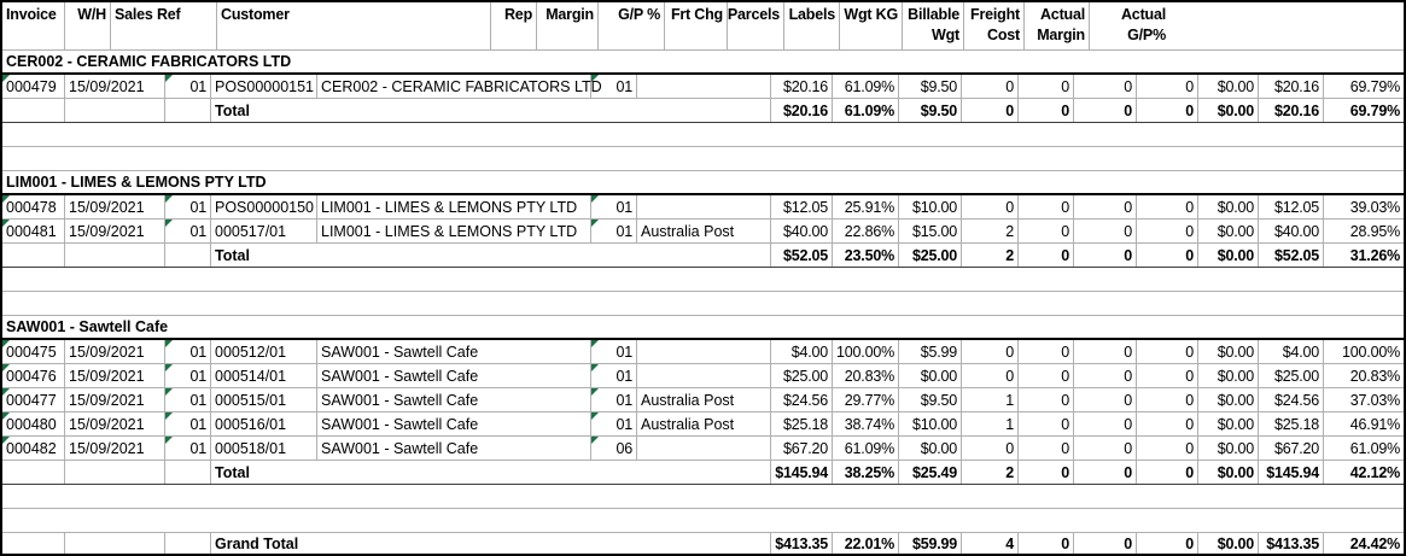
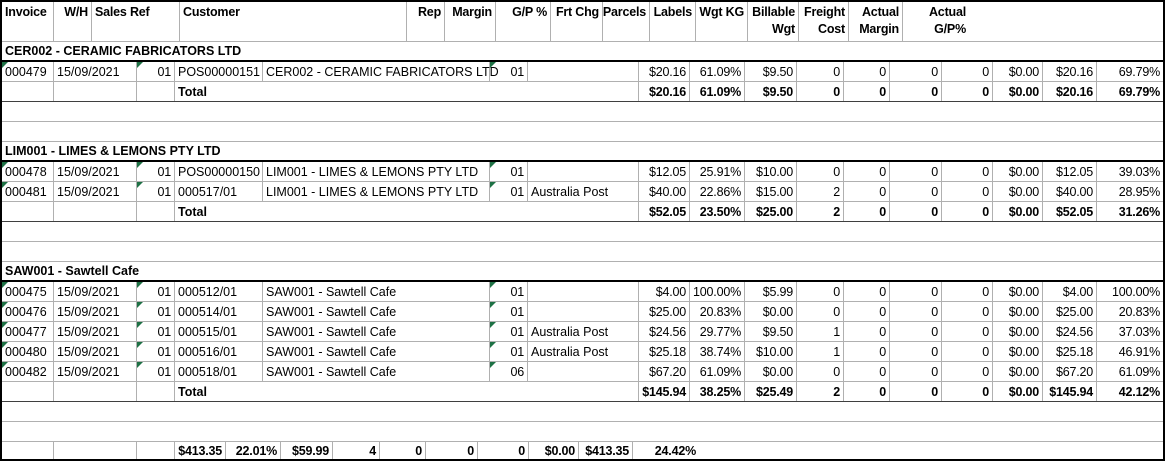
  Invoice
  W/H
  Sales Ref
  Customer
  Rep
  Margin
  G/P %
  Frt Chg
  Parcels
  Labels
  Wgt KG
  Billable
  Wgt
  Freight
  Cost
  Actual
  Margin
  Actual
  G/P%
  CER002 - CERAMIC FABRICATORS LTD
  000479
  15/09/2021
  01
  POS00000151
  CER002 - CERAMIC FABRICATORS LTD
  01
  $20.16
  61.09%
  $9.50
  0
  0
  0
  0
  $0.00
  $20.16
  69.79%
  Total
  $20.16
  61.09%
  $9.50
  0
  0
  0
  0
  $0.00
  $20.16
  69.79%
  LIM001 - LIMES & LEMONS PTY LTD
  000478
  15/09/2021
  01
  POS00000150
  LIM001 - LIMES & LEMONS PTY LTD
  01
  $12.05
  25.91%
  $10.00
  0
  0
  0
  0
  $0.00
  $12.05
  39.03%
  000481
  15/09/2021
  01
  000517/01
  LIM001 - LIMES & LEMONS PTY LTD
  01
  Australia Post
  $40.00
  22.86%
  $15.00
  2
  0
  0
  0
  $0.00
  $40.00
  28.95%
  Total
  $52.05
  23.50%
  $25.00
  2
  0
  0
  0
  $0.00
  $52.05
  31.26%
  SAW001 - Sawtell Cafe
  000475
  15/09/2021
  01
  000512/01
  SAW001 - Sawtell Cafe
  01
  $4.00
  100.00%
  $5.99
  0
  0
  0
  0
  $0.00
  $4.00
  100.00%
  000476
  15/09/2021
  01
  000514/01
  SAW001 - Sawtell Cafe
  01
  $25.00
  20.83%
  $0.00
  0
  0
  0
  0
  $0.00
  $25.00
  20.83%
  000477
  15/09/2021
  01
  000515/01
  SAW001 - Sawtell Cafe
  01
  Australia Post
  $24.56
  29.77%
  $9.50
  1
  0
  0
  0
  $0.00
  $24.56
  37.03%
  000480
  15/09/2021
  01
  000516/01
  SAW001 - Sawtell Cafe
  01
  Australia Post
  $25.18
  38.74%
  $10.00
  1
  0
  0
  0
  $0.00
  $25.18
  46.91%
  000482
  15/09/2021
  01
  000518/01
  SAW001 - Sawtell Cafe
  06
  $67.20
  61.09%
  $0.00
  0
  0
  0
  0
  $0.00
  $67.20
  61.09%
  Total
  $145.94
  38.25%
  $25.49
  2
  0
  0
  0
  $0.00
  $145.94
  42.12%
- Grand Total
  $413.35
  22.01%
  $59.99
  4
  0
  0
  0
  $0.00
  $413.35
  24.42%
